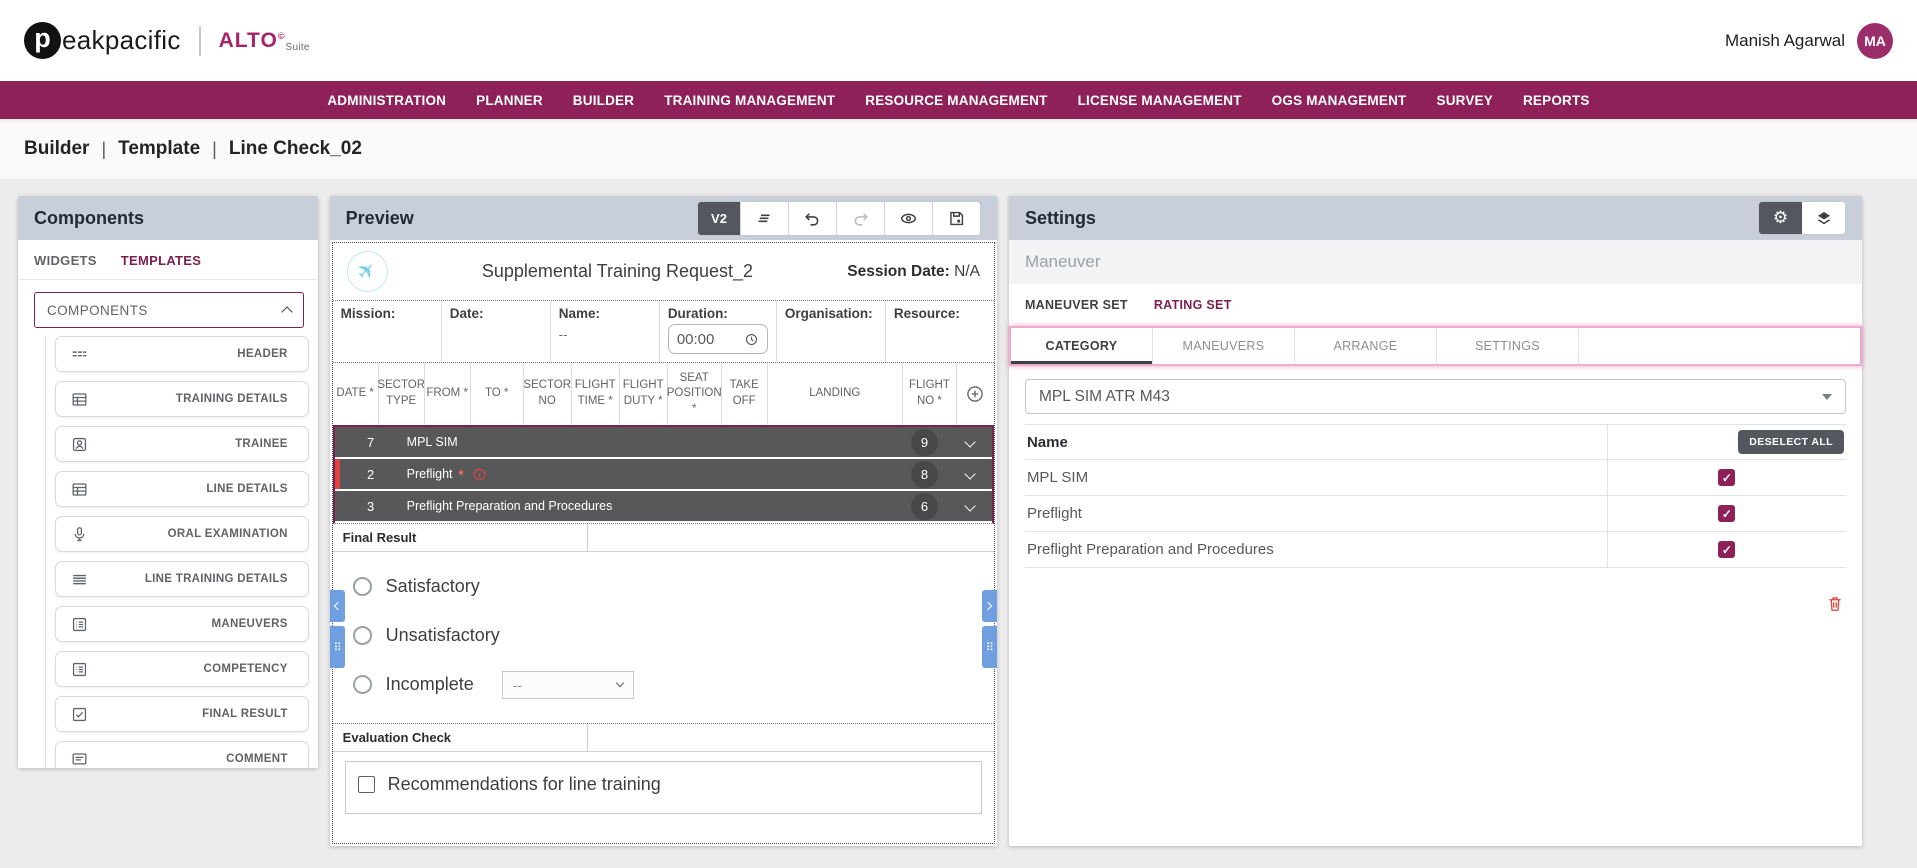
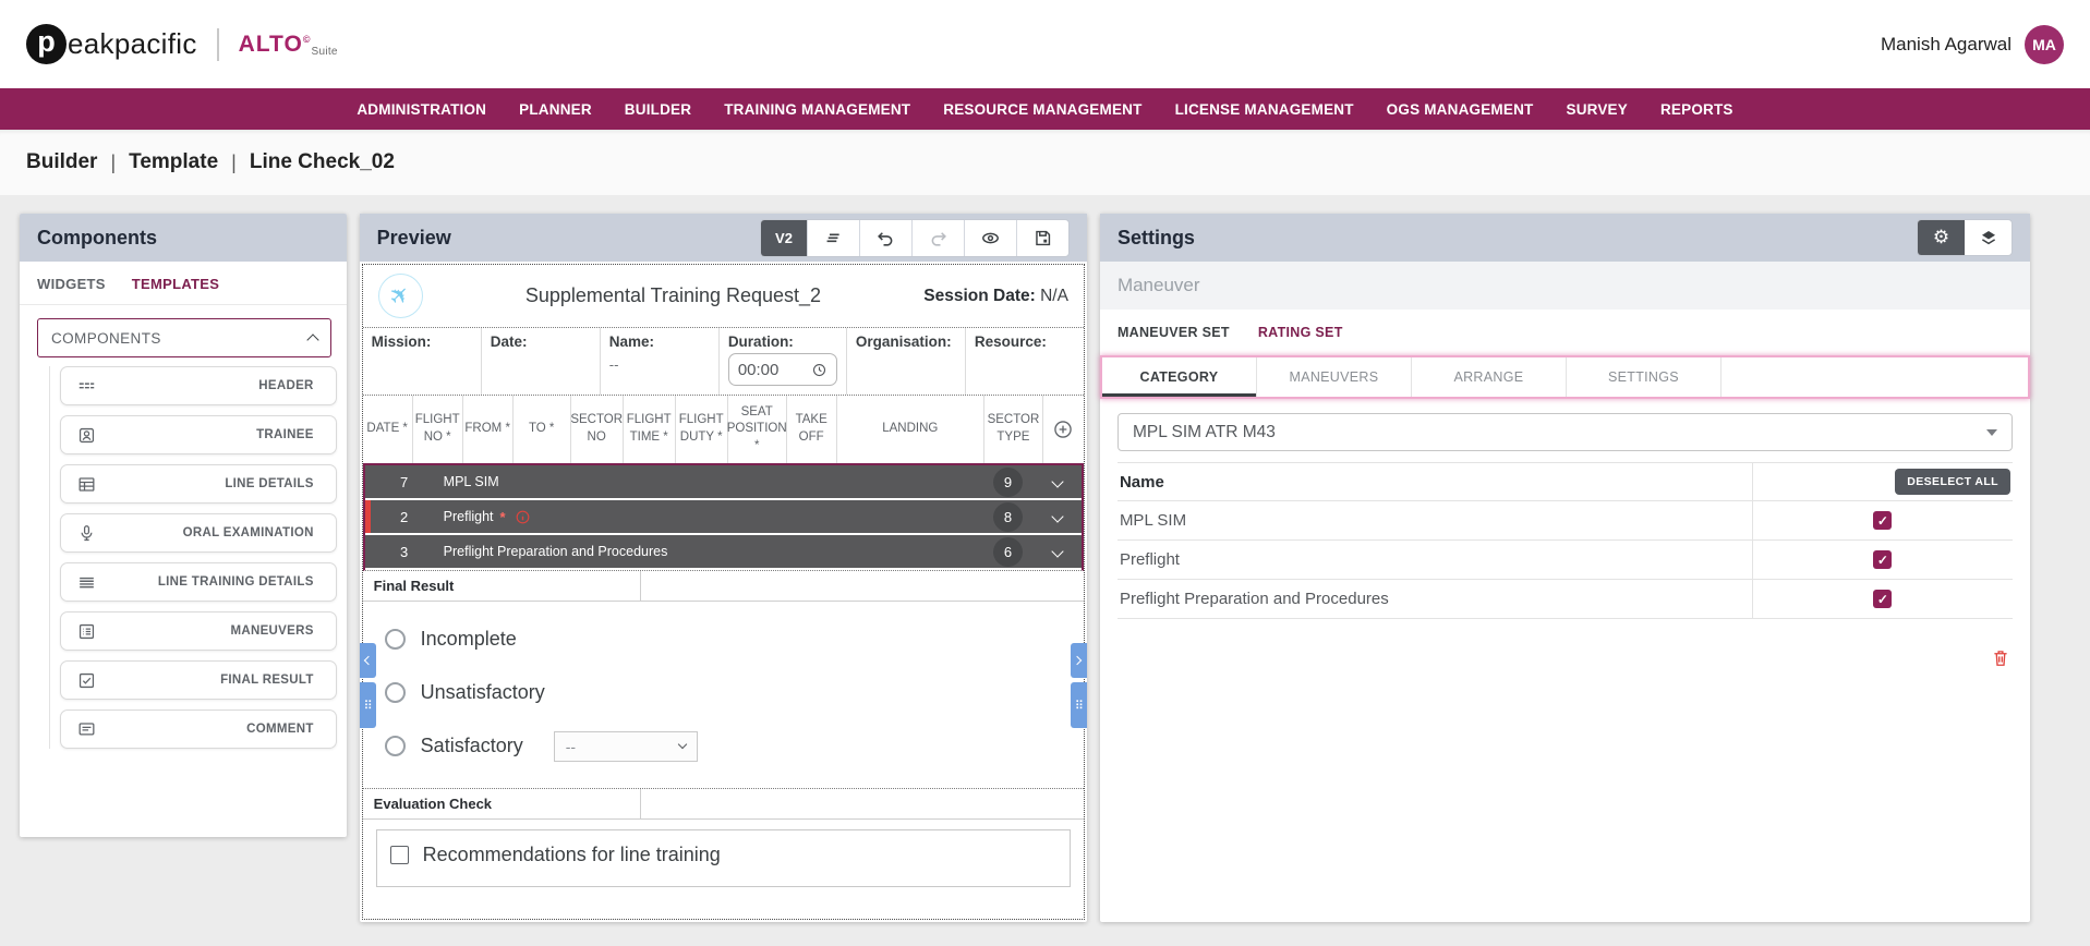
  p
  eakpacific
  ALTO©Suite
  Manish Agarwal
  MA
  ADMINISTRATION
  PLANNER
  BUILDER
  TRAINING MANAGEMENT
  RESOURCE MANAGEMENT
  LICENSE MANAGEMENT
  OGS MANAGEMENT
  SURVEY
  REPORTS
  Builder
  |
  Template
  |
  Line Check_02
  Components
  WIDGETS
  TEMPLATES
  COMPONENTS
  HEADER
- TRAINING DETAILS
  TRAINEE
  LINE DETAILS
  ORAL EXAMINATION
  LINE TRAINING DETAILS
  MANEUVERS
- COMPETENCY
  FINAL RESULT
  COMMENT
  Preview
  V2
  Supplemental Training Request_2
  Session Date: N/A
  Mission:
  Date:
  Name:
  --
  Duration:
  00:00
  Organisation:
  Resource:
  DATE *
- SECTOR TYPE
+ FLIGHT NO *
  FROM *
  TO *
  SECTOR NO
  FLIGHT TIME *
  FLIGHT DUTY *
  SEAT POSITION *
  TAKE OFF
  LANDING
- FLIGHT NO *
+ SECTOR TYPE
  7
  MPL SIM
  9
  2
  Preflight
  *
  8
  3
  Preflight Preparation and Procedures
  6
  Final Result
- Satisfactory
+ Incomplete
  Unsatisfactory
- Incomplete
+ Satisfactory
  --
  Evaluation Check
  Recommendations for line training
  ⠿
  ⠿
  Settings
  ⚙
  Maneuver
  MANEUVER SET
  RATING SET
  CATEGORY
  MANEUVERS
  ARRANGE
  SETTINGS
  MPL SIM ATR M43
  Name
  DESELECT ALL
  MPL SIM
  Preflight
  Preflight Preparation and Procedures
